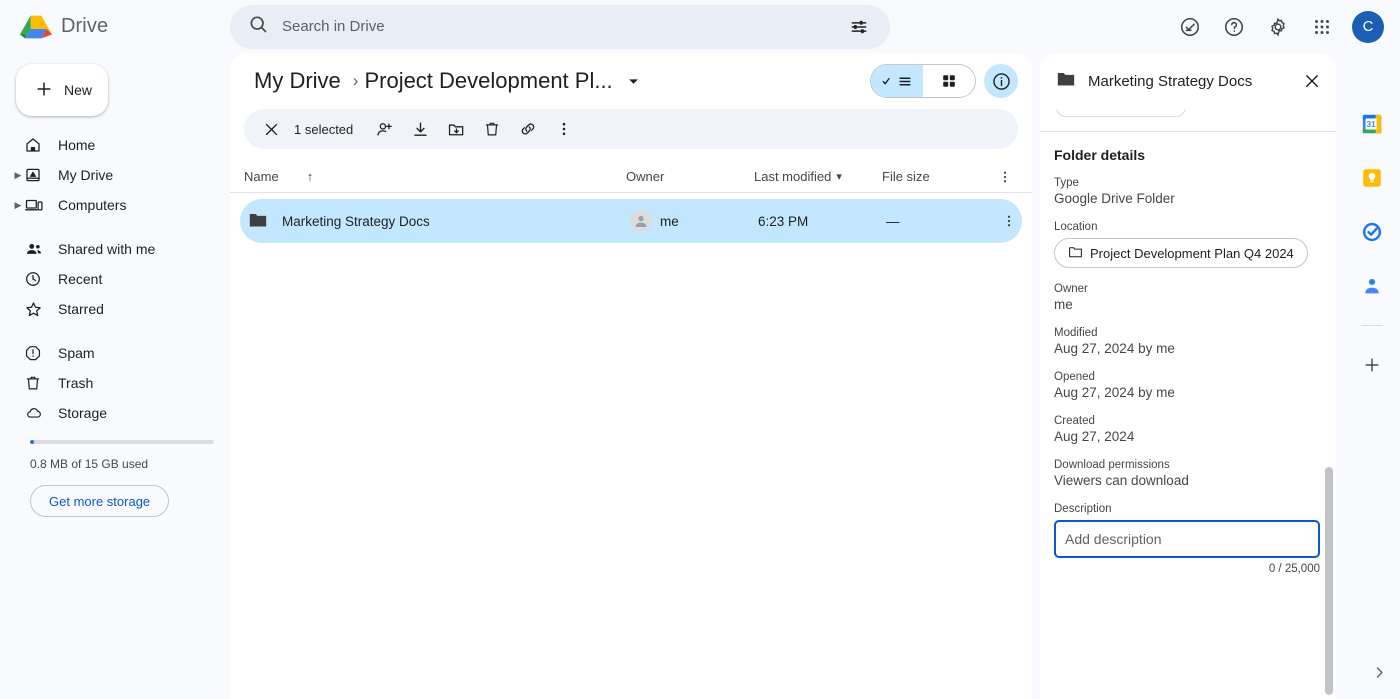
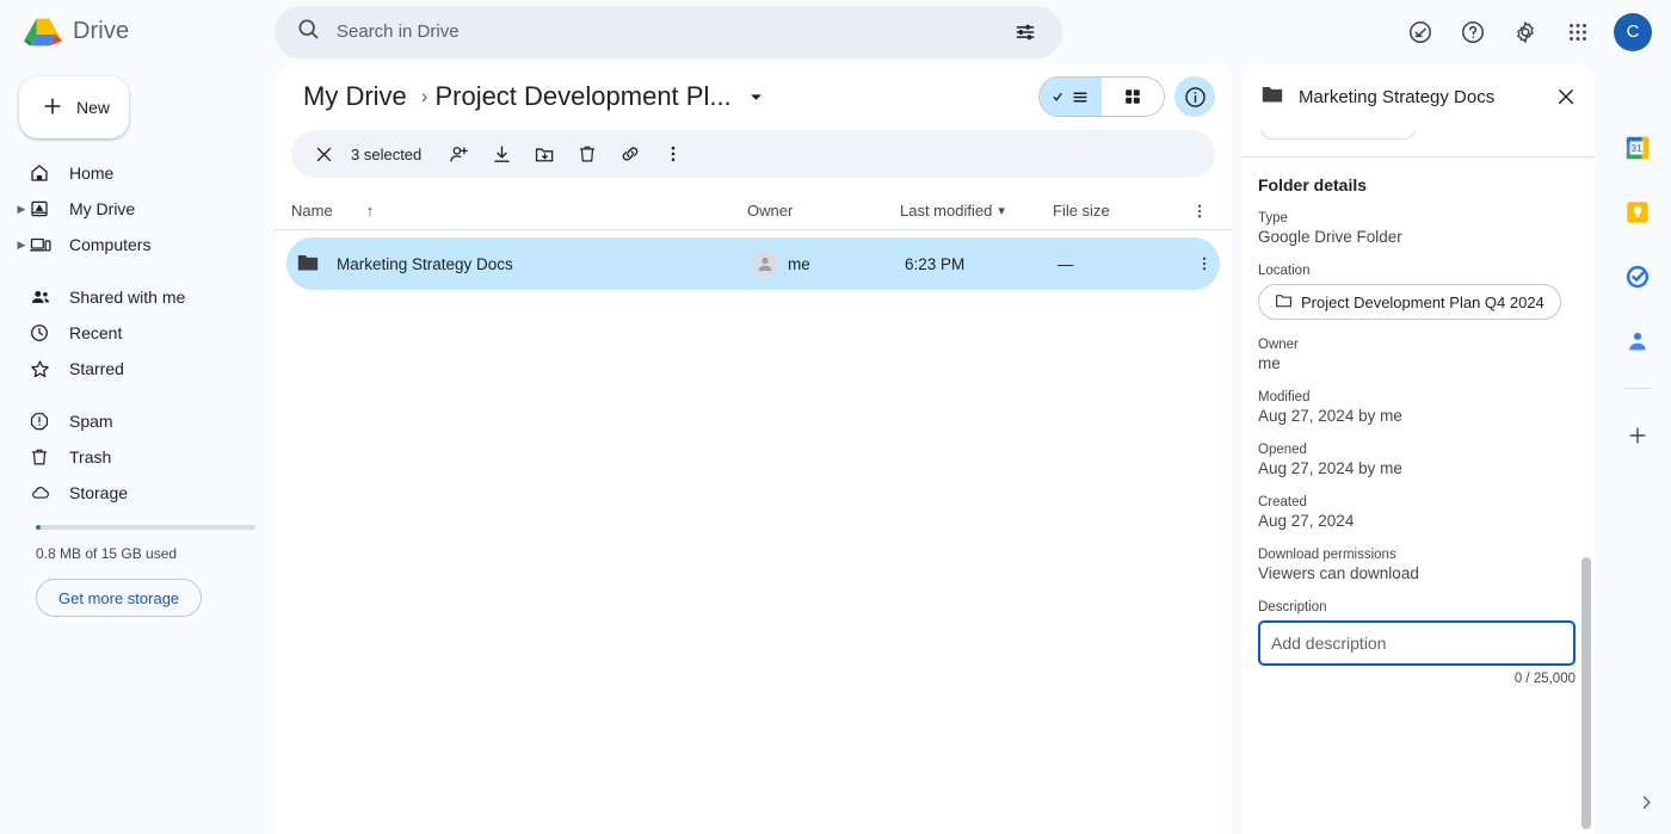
  Drive
  Search in Drive
  C
  New
  Home
  ▶
  My Drive
  ▶
  Computers
  Shared with me
  Recent
  Starred
  Spam
  Trash
  Storage
  0.8 MB of 15 GB used
  Get more storage
  My Drive
  ›
  Project Development Pl...
- 1 selected
+ 3 selected
  Name
  ↑
  Owner
  Last modified
  ▾
  File size
  Marketing Strategy Docs
  me
  6:23 PM
  —
  Marketing Strategy Docs
  Folder details
  Type
  Google Drive Folder
  Location
  Project Development Plan Q4 2024
  Owner
  me
  Modified
  Aug 27, 2024 by me
  Opened
  Aug 27, 2024 by me
  Created
  Aug 27, 2024
  Download permissions
  Viewers can download
  Description
  Add description
  0 / 25,000
  31
